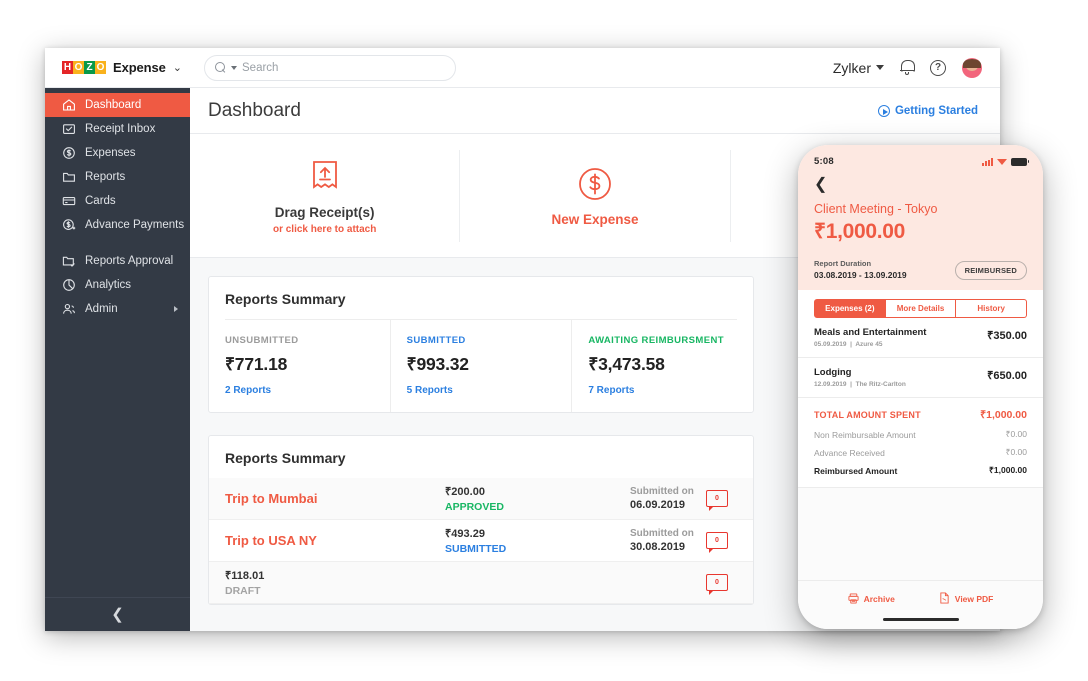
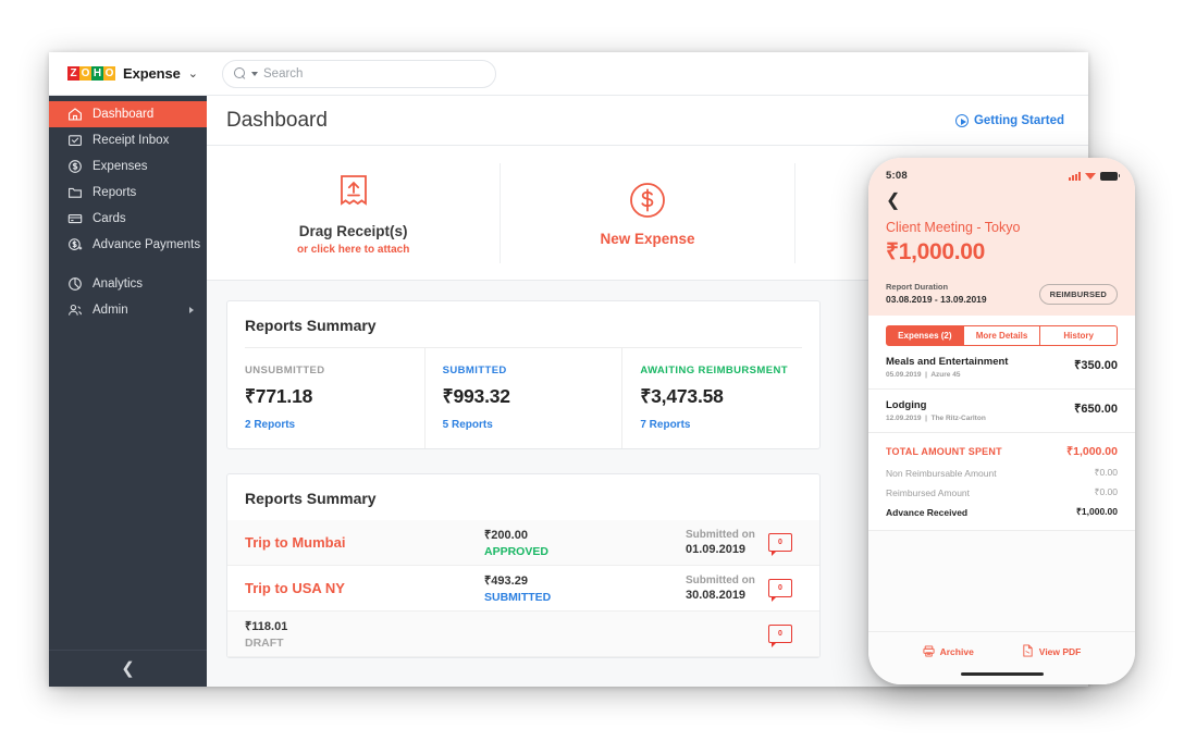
- H
+ Z
  O
- Z
+ H
  O
  Expense
  ⌄
  Search
- Zylker
- ?
  Dashboard
  Receipt Inbox
  Expenses
  Reports
  Cards
  Advance Payments
- Reports Approval
  Analytics
  Admin
  ❮
  Dashboard
  Getting Started
  Drag Receipt(s)
  or click here to attach
  New Expense
  Reports Summary
  UNSUBMITTED
  ₹771.18
  2 Reports
  SUBMITTED
  ₹993.32
  5 Reports
  AWAITING REIMBURSMENT
  ₹3,473.58
  7 Reports
  Reports Summary
  Trip to Mumbai
  ₹200.00
  APPROVED
  Submitted on
- 06.09.2019
+ 01.09.2019
  Trip to USA NY
  ₹493.29
  SUBMITTED
  Submitted on
  30.08.2019
  ₹118.01
  DRAFT
  5:08
  ❮
  Client Meeting - Tokyo
  ₹1,000.00
  Report Duration
  03.08.2019 - 13.09.2019
  REIMBURSED
  Expenses (2)
  More Details
  History
  Meals and Entertainment
  ₹350.00
  Lodging
  ₹650.00
  TOTAL AMOUNT SPENT
  ₹1,000.00
  Non Reimbursable Amount
  ₹0.00
- Advance Received
+ Reimbursed Amount
  ₹0.00
- Reimbursed Amount
+ Advance Received
  ₹1,000.00
  Archive
  View PDF
